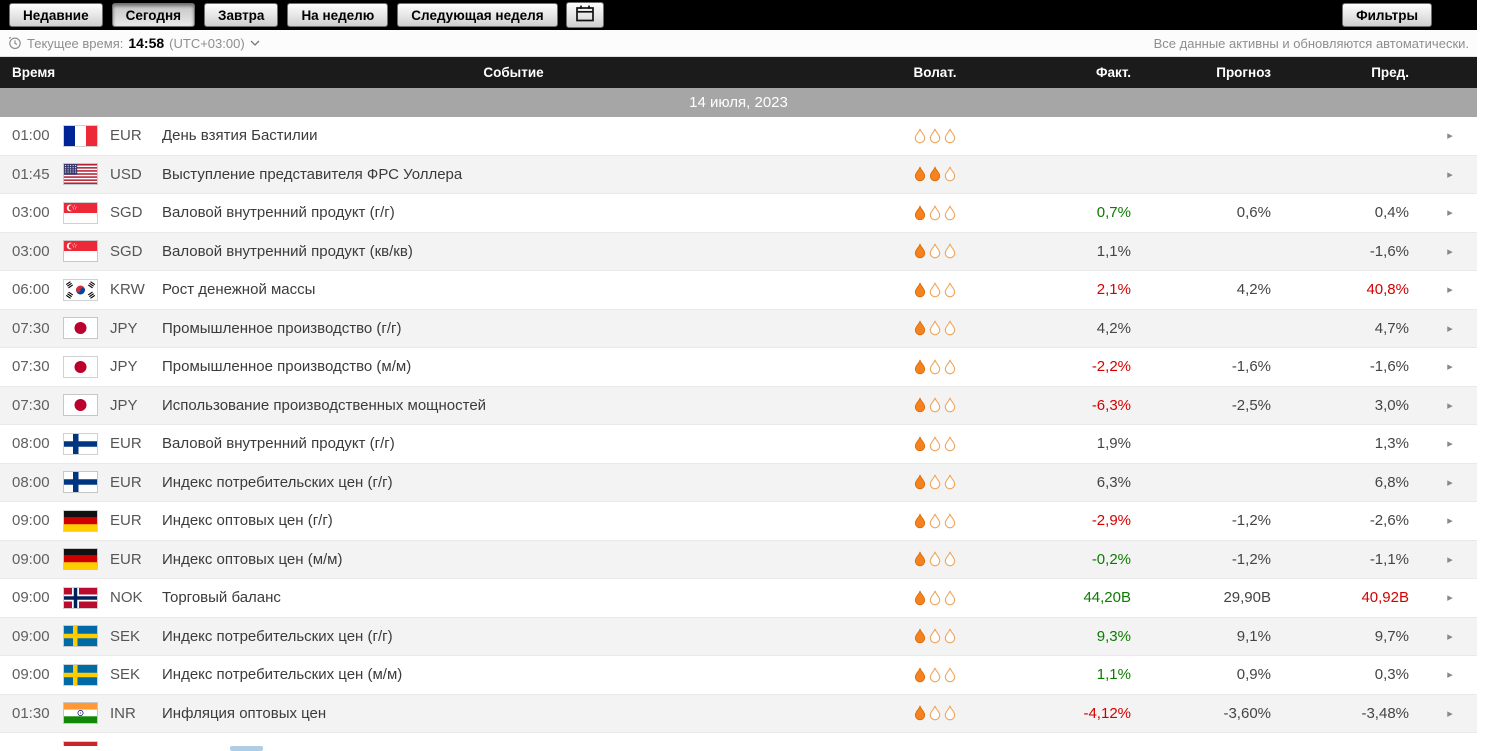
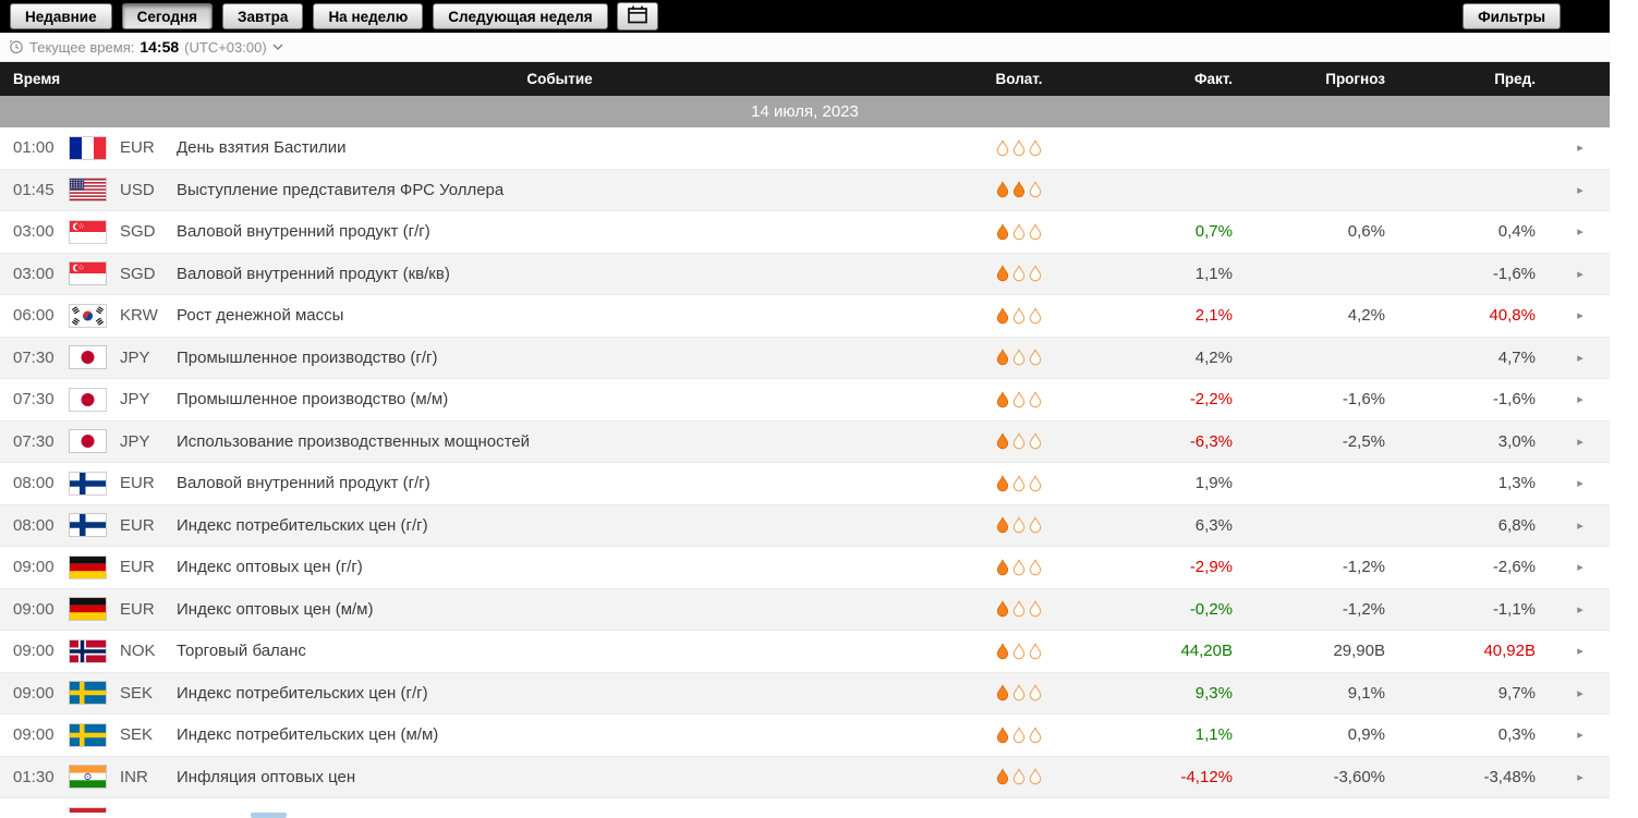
  Недавние
  Сегодня
  Завтра
  На неделю
  Следующая неделя
  Фильтры
  Текущее время:
  14:58
  (UTC+03:00)
- Все данные активны и обновляются автоматически.
  Время
  Событие
  Волат.
  Факт.
  Прогноз
  Пред.
  14 июля, 2023
  01:00
  EUR
  День взятия Бастилии
  ▸
  01:45
  USD
  Выступление представителя ФРС Уоллера
  ▸
  03:00
  SGD
  Валовой внутренний продукт (г/г)
  0,7%
  0,6%
  0,4%
  ▸
  03:00
  SGD
  Валовой внутренний продукт (кв/кв)
  1,1%
  -1,6%
  ▸
  06:00
  KRW
  Рост денежной массы
  2,1%
  4,2%
  40,8%
  ▸
  07:30
  JPY
  Промышленное производство (г/г)
  4,2%
  4,7%
  ▸
  07:30
  JPY
  Промышленное производство (м/м)
  -2,2%
  -1,6%
  -1,6%
  ▸
  07:30
  JPY
  Использование производственных мощностей
  -6,3%
  -2,5%
  3,0%
  ▸
  08:00
  EUR
  Валовой внутренний продукт (г/г)
  1,9%
  1,3%
  ▸
  08:00
  EUR
  Индекс потребительских цен (г/г)
  6,3%
  6,8%
  ▸
  09:00
  EUR
  Индекс оптовых цен (г/г)
  -2,9%
  -1,2%
  -2,6%
  ▸
  09:00
  EUR
  Индекс оптовых цен (м/м)
  -0,2%
  -1,2%
  -1,1%
  ▸
  09:00
  NOK
  Торговый баланс
  44,20B
  29,90B
  40,92B
  ▸
  09:00
  SEK
  Индекс потребительских цен (г/г)
  9,3%
  9,1%
  9,7%
  ▸
  09:00
  SEK
  Индекс потребительских цен (м/м)
  1,1%
  0,9%
  0,3%
  ▸
  01:30
  INR
  Инфляция оптовых цен
  -4,12%
  -3,60%
  -3,48%
  ▸
